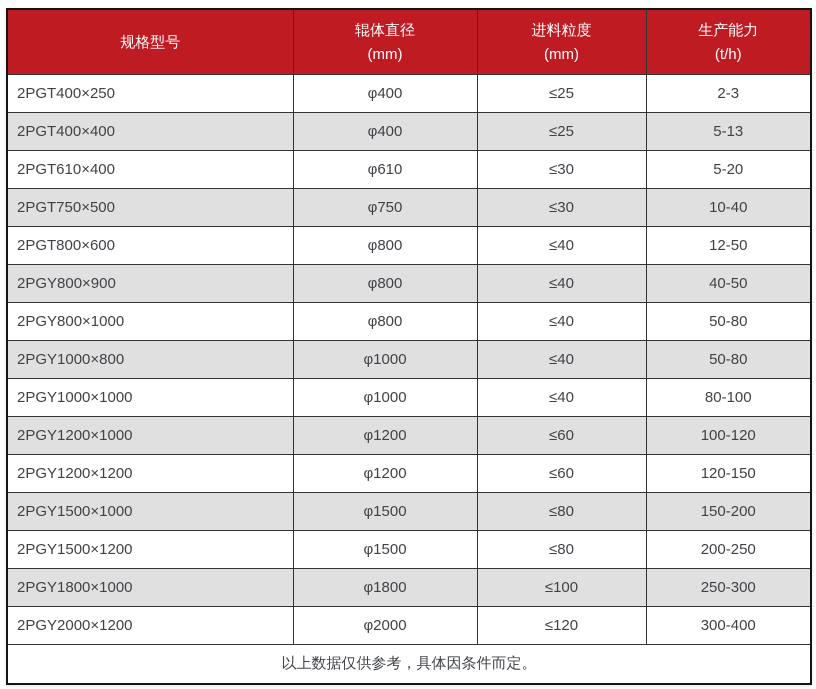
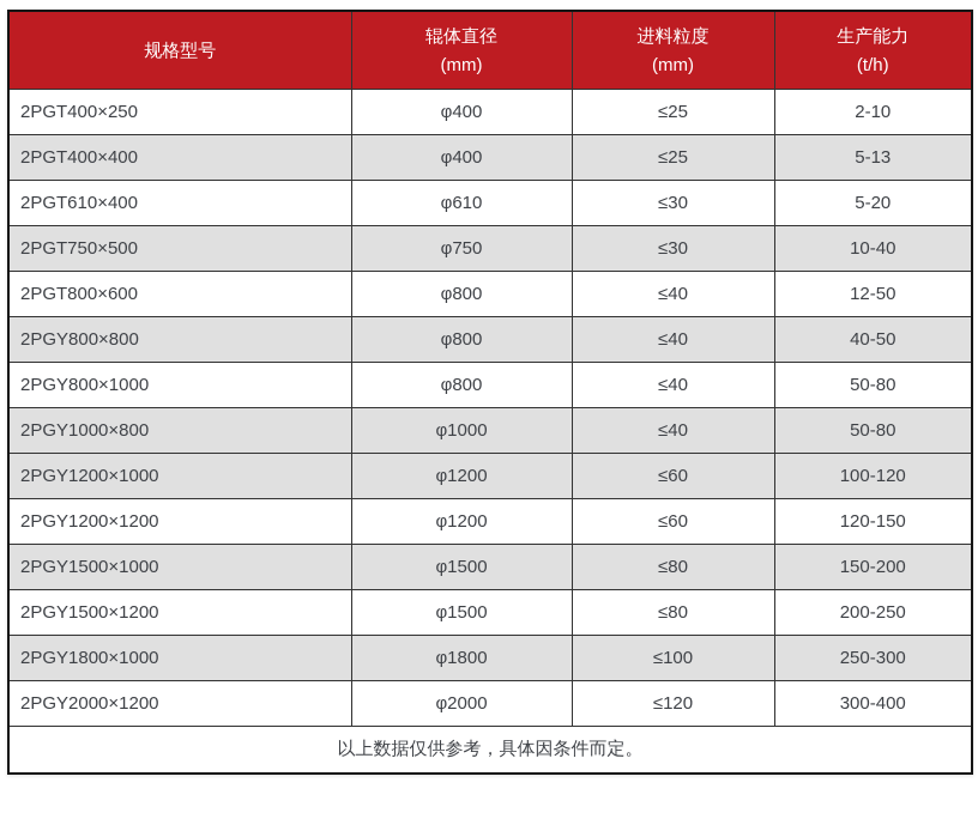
  规格型号	辊体直径 (mm)	进料粒度 (mm)	生产能力 (t/h)
- 2PGT400×250	φ400	≤25	2-3
+ 2PGT400×250	φ400	≤25	2-10
  2PGT400×400	φ400	≤25	5-13
  2PGT610×400	φ610	≤30	5-20
  2PGT750×500	φ750	≤30	10-40
  2PGT800×600	φ800	≤40	12-50
- 2PGY800×900	φ800	≤40	40-50
+ 2PGY800×800	φ800	≤40	40-50
  2PGY800×1000	φ800	≤40	50-80
  2PGY1000×800	φ1000	≤40	50-80
- 2PGY1000×1000	φ1000	≤40	80-100
  2PGY1200×1000	φ1200	≤60	100-120
  2PGY1200×1200	φ1200	≤60	120-150
  2PGY1500×1000	φ1500	≤80	150-200
  2PGY1500×1200	φ1500	≤80	200-250
  2PGY1800×1000	φ1800	≤100	250-300
  2PGY2000×1200	φ2000	≤120	300-400
  以上数据仅供参考，具体因条件而定。
